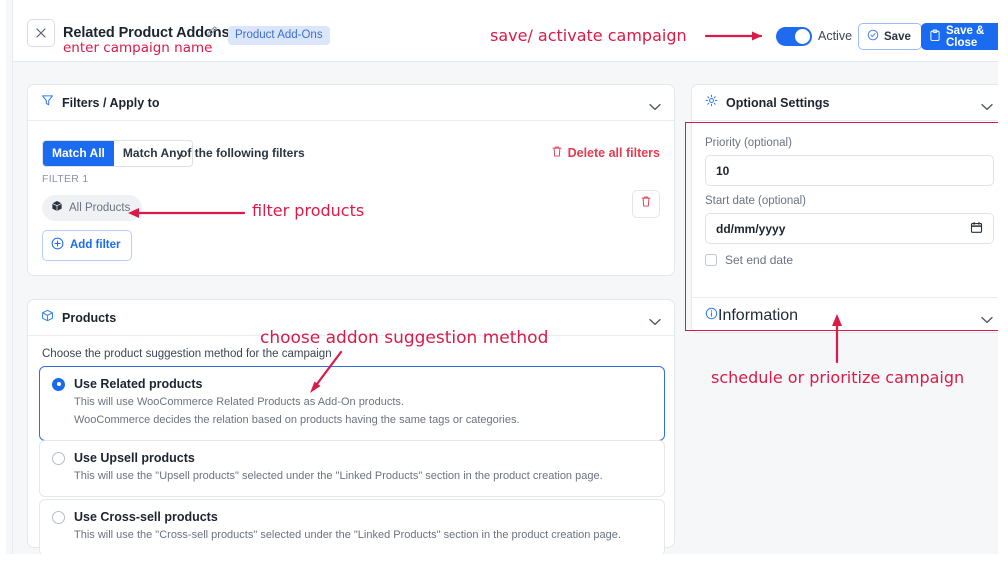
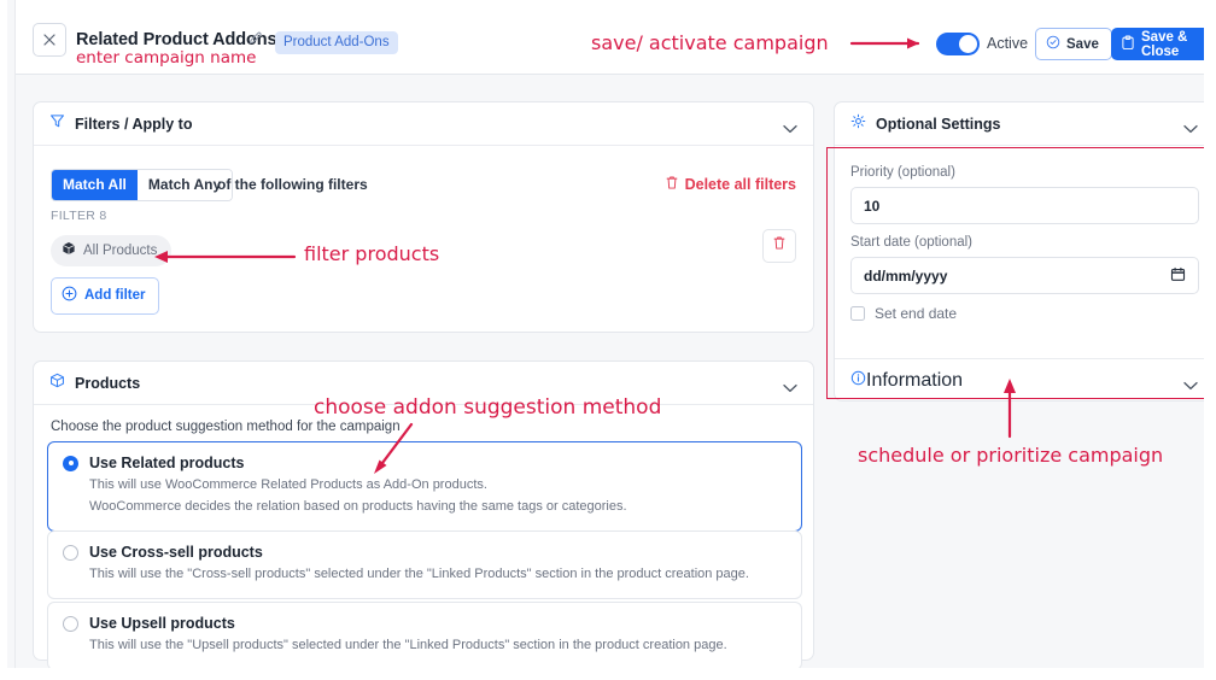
  Related Product Addns
  Product Add-Ons
  enter campaign name
  save/ activate campaign
  Active
  Save
  Save & Close
  Filters / Apply to
  Match All
  Match Any
  of the following filters
  Delete all filters
- FILTER 1
+ FILTER 8
  All Products
  Add filter
  Products
  Choose the product suggestion method for the campaign
  Use Related products
  This will use WooCommerce Related Products as Add-On products.
  WooCommerce decides the relation based on products having the same tags or categories.
- Use Upsell products
+ Use Cross-sell products
- This will use the "Upsell products" selected under the "Linked Products" section in the product creation page.
+ This will use the "Cross-sell products" selected under the "Linked Products" section in the product creation page.
- Use Cross-sell products
+ Use Upsell products
- This will use the "Cross-sell products" selected under the "Linked Products" section in the product creation page.
+ This will use the "Upsell products" selected under the "Linked Products" section in the product creation page.
  Optional Settings
  Priority (optional)
  10
  Start date (optional)
  dd/mm/yyyy
  Set end date
  Information
  filter products
  choose addon suggestion method
  schedule or prioritize campaign
